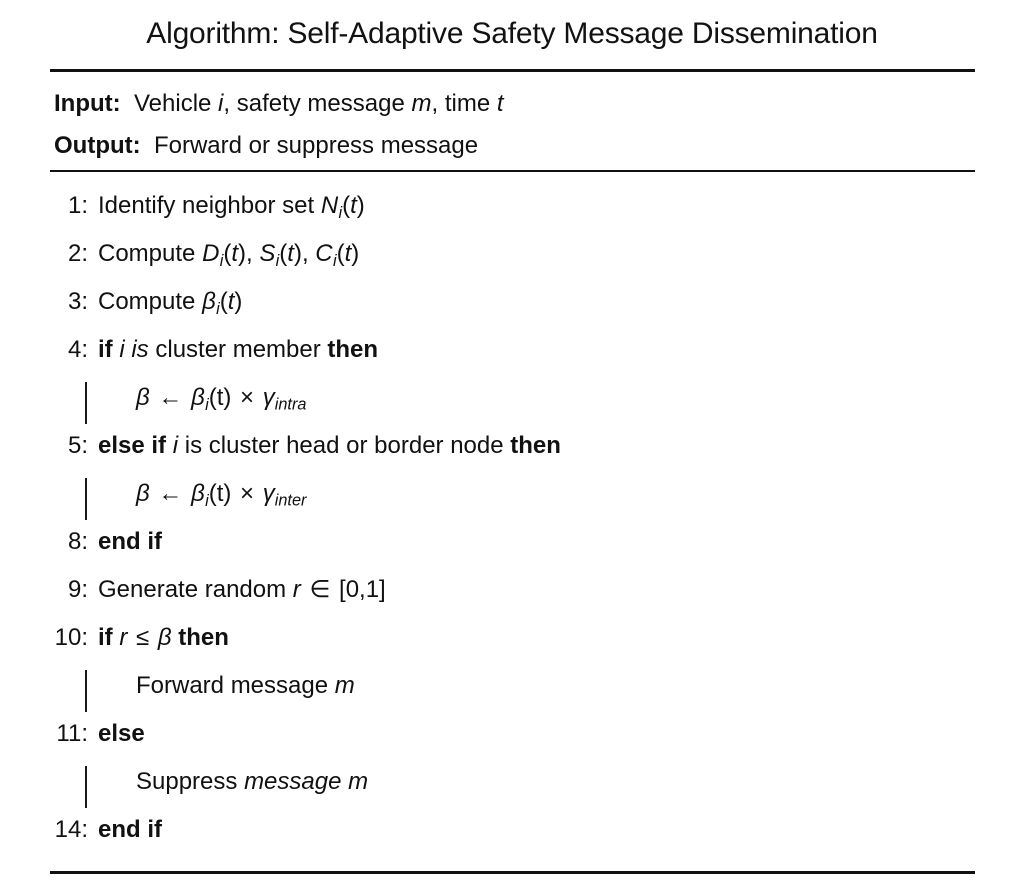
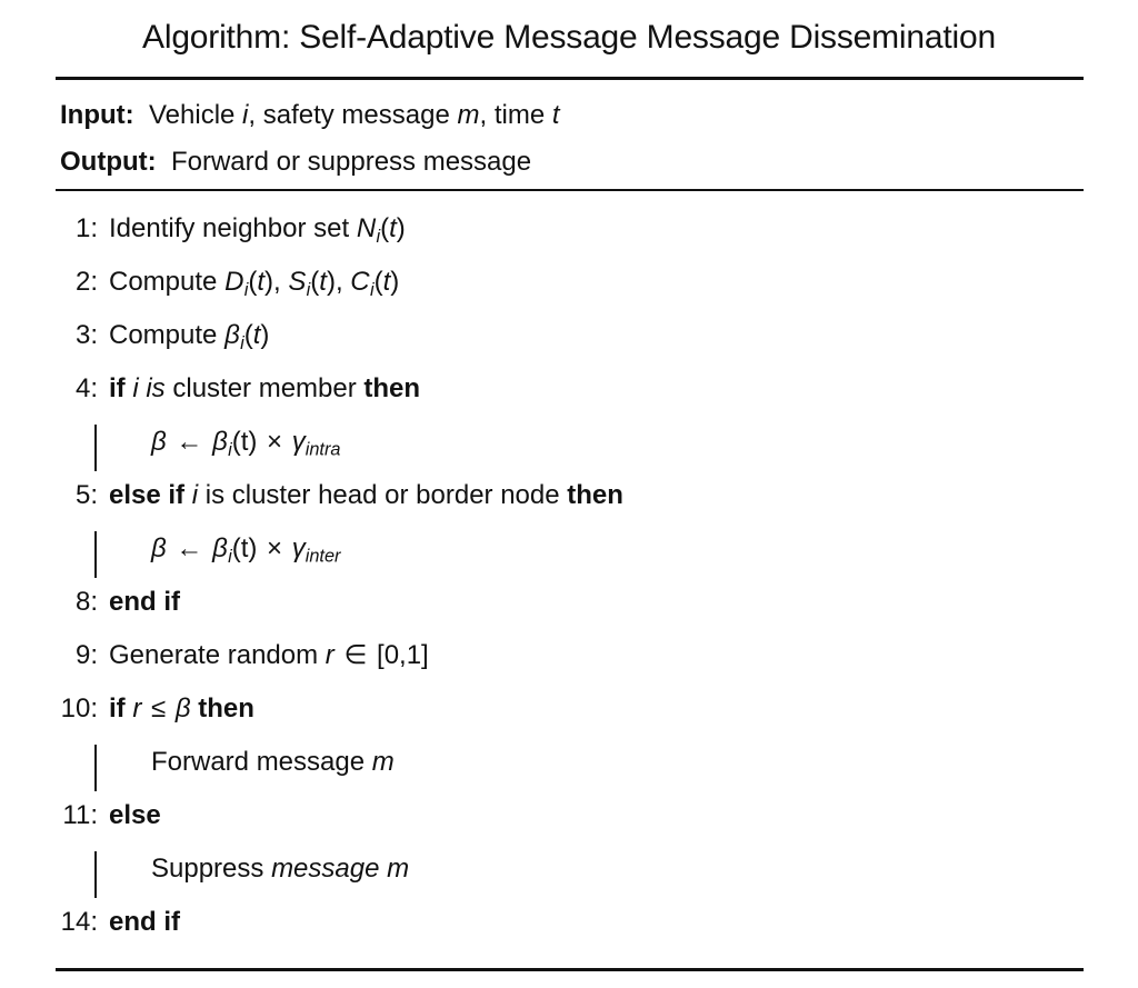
- Algorithm: Self-Adaptive Safety Message Dissemination
+ Algorithm: Self-Adaptive Message Message Dissemination
  Input: Vehicle i, safety message m, time t
  Output: Forward or suppress message
  1:
  Identify neighbor set Ni(t)
  2:
  Compute Di(t), Si(t), Ci(t)
  3:
  Compute βi(t)
  4:
  if i is cluster member then
  β ← βi(t) × γintra
  5:
  else if i is cluster head or border node then
  β ← βi(t) × γinter
  8:
  end if
  9:
  Generate random r ∈ [0,1]
  10:
  if r ≤ β then
  Forward message m
  11:
  else
  Suppress message m
  14:
  end if
